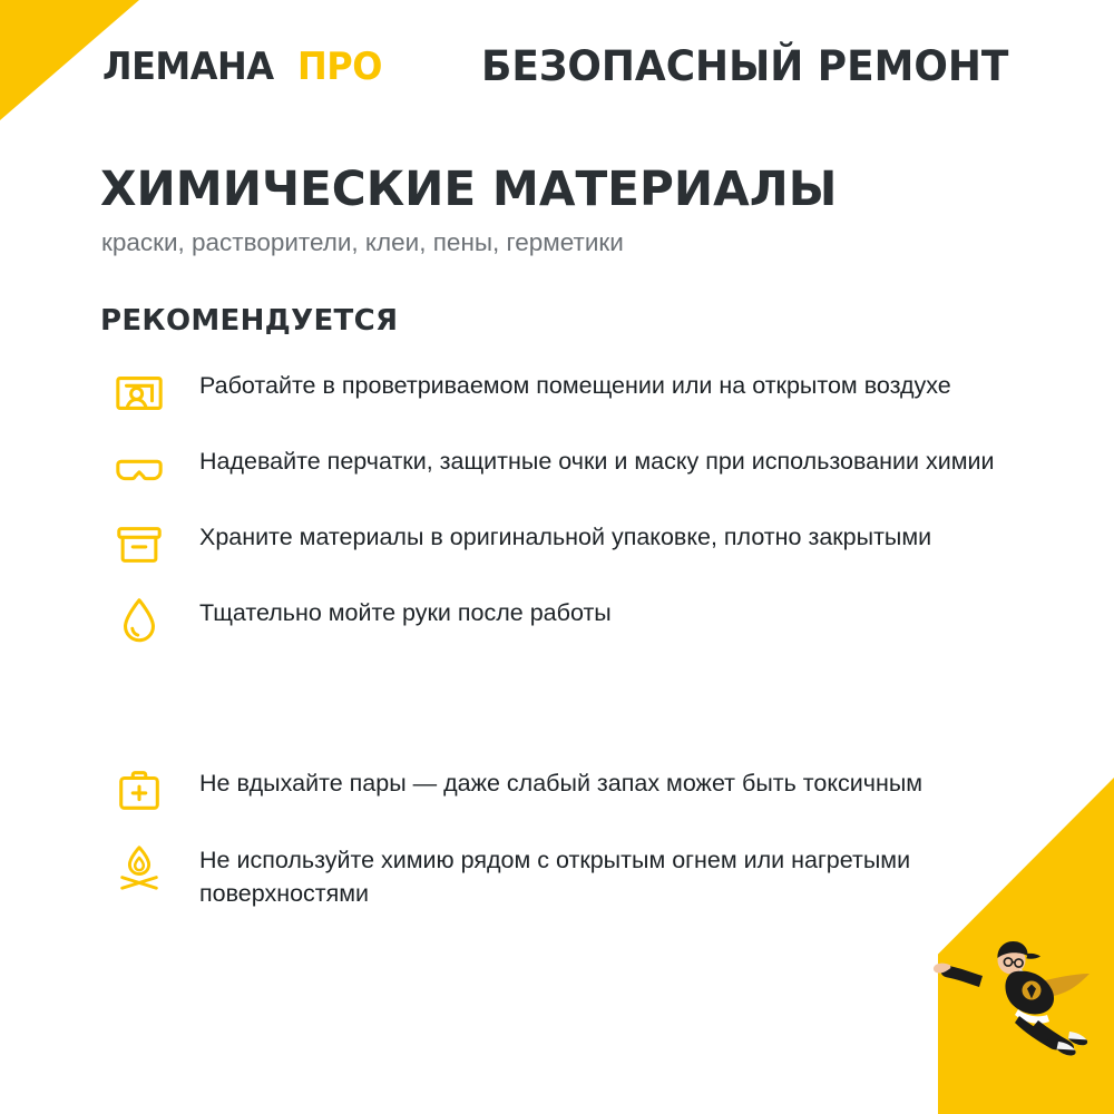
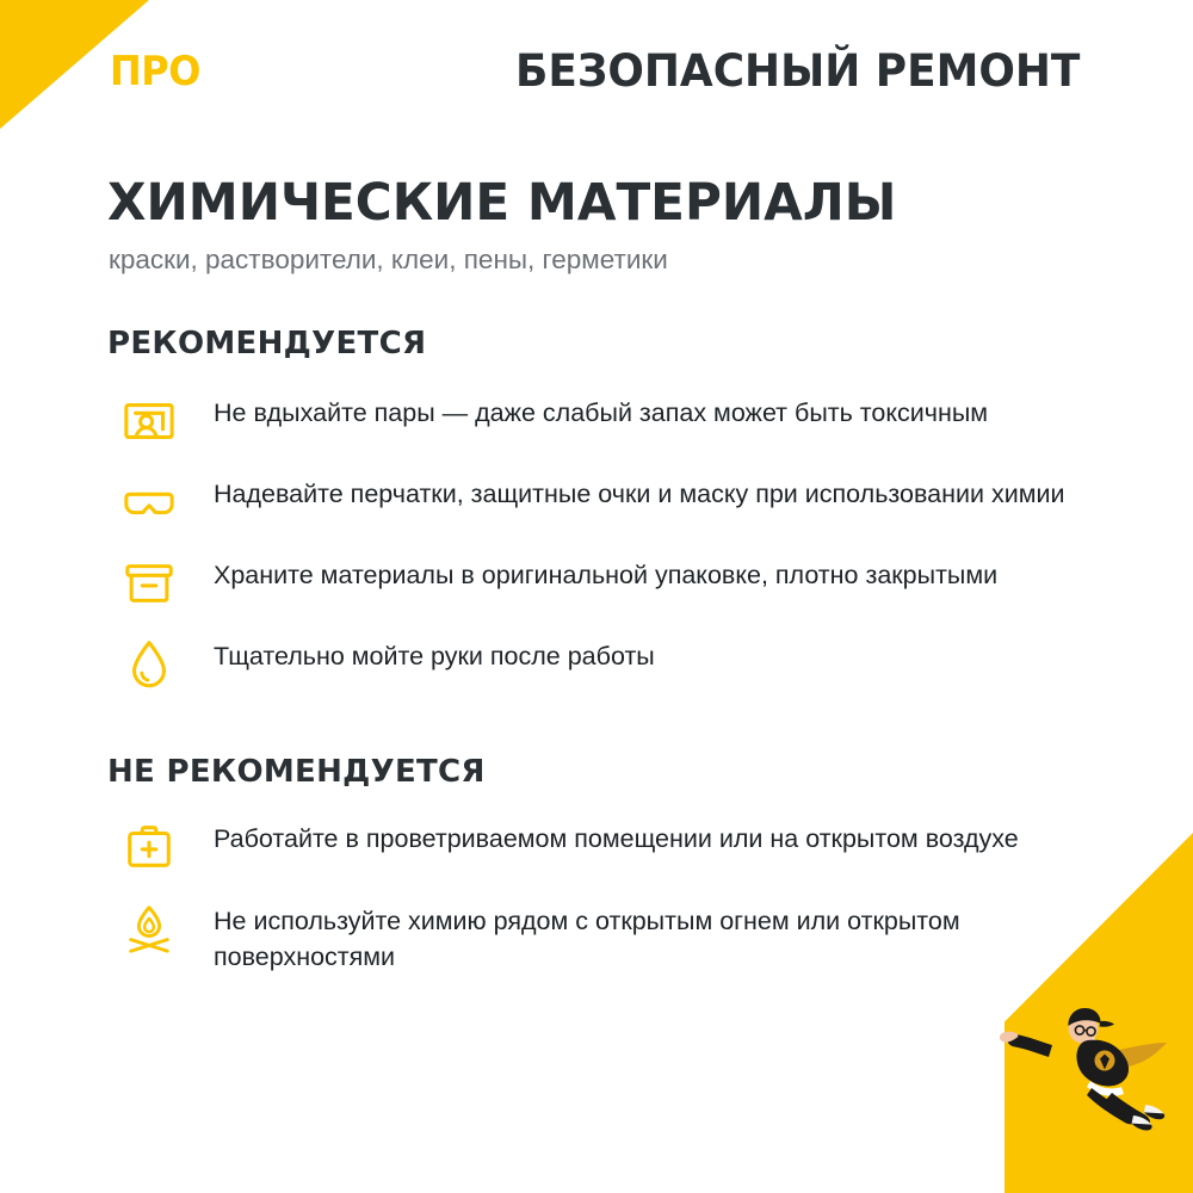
- ЛЕМАНА
  ПРО
  БЕЗОПАСНЫЙ РЕМОНТ
  ХИМИЧЕСКИЕ МАТЕРИАЛЫ
  краски, растворители, клеи, пены, герметики
  РЕКОМЕНДУЕТСЯ
- Работайте в проветриваемом помещении или на открытом воздухе
+ Не вдыхайте пары — даже слабый запах может быть токсичным
  Надевайте перчатки, защитные очки и маску при использовании химии
  Храните материалы в оригинальной упаковке, плотно закрытыми
  Тщательно мойте руки после работы
+ НЕ РЕКОМЕНДУЕТСЯ
- Не вдыхайте пары — даже слабый запах может быть токсичным
+ Работайте в проветриваемом помещении или на открытом воздухе
- Не используйте химию рядом с открытым огнем или нагретыми поверхностями
+ Не используйте химию рядом с открытым огнем или открытом поверхностями
